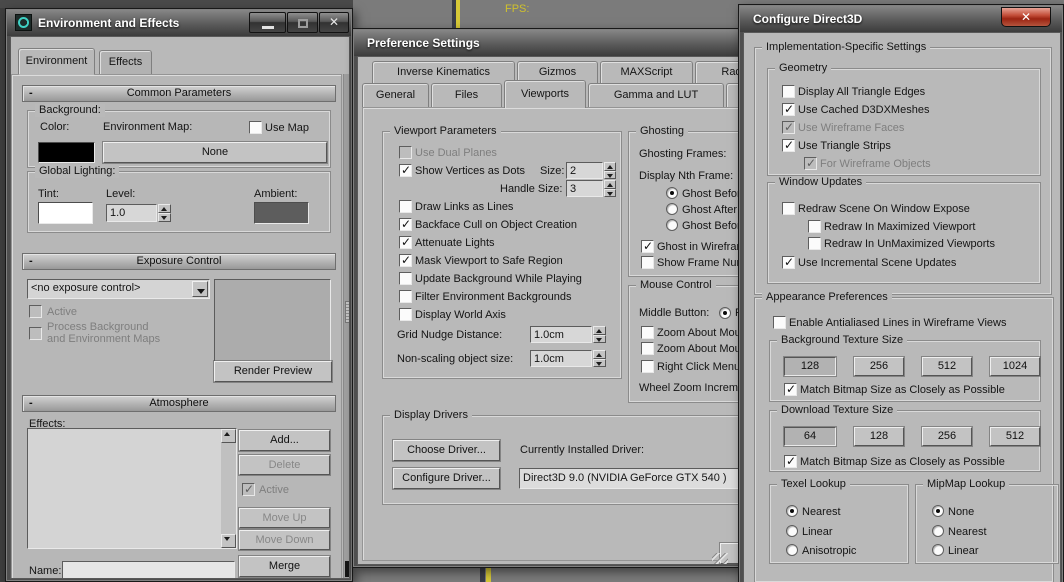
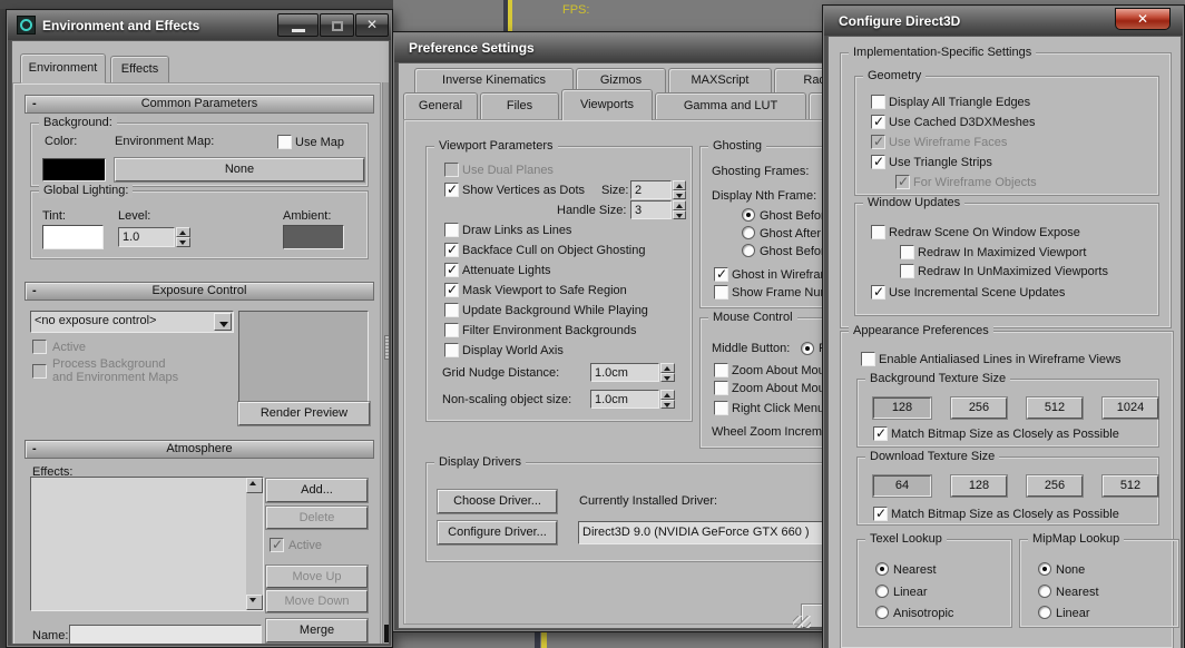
  FPS:
  Environment and Effects
  ✕
  Environment
  Effects
  -
  Common Parameters
  Background:
  Color:
  Environment Map:
  None
  Use Map
  Global Lighting:
  Tint:
  Level:
  Ambient:
  1.0
  -
  Exposure Control
  <no exposure control>
  Active
  Process Background
  and Environment Maps
  Render Preview
  -
  Atmosphere
  Effects:
  Add...
  Delete
  Active
  Move Up
  Move Down
  Name:
  Merge
  Preference Settings
  Inverse Kinematics
  Gizmos
  MAXScript
  General
  Files
  Viewports
  Gamma and LUT
  Viewport Parameters
  Use Dual Planes
  Show Vertices as Dots
  Size:
  2
  Handle Size:
  3
  Draw Links as Lines
- Backface Cull on Object Creation
+ Backface Cull on Object Ghosting
  Attenuate Lights
  Mask Viewport to Safe Region
  Update Background While Playing
  Filter Environment Backgrounds
  Display World Axis
  Grid Nudge Distance:
  1.0cm
  Non-scaling object size:
  1.0cm
  Ghosting
  Ghosting Frames:
  Display Nth Frame:
  Ghost in Wirefra
  Mouse Control
  Middle Button:
  Wheel Zoom Increm
  Display Drivers
  Choose Driver...
  Currently Installed Driver:
  Configure Driver...
- Direct3D 9.0 (NVIDIA GeForce GTX 540 )
+ Direct3D 9.0 (NVIDIA GeForce GTX 660 )
  Configure Direct3D
  ✕
  Implementation-Specific Settings
  Geometry
  Display All Triangle Edges
  Use Cached D3DXMeshes
  Use Wireframe Faces
  Use Triangle Strips
  For Wireframe Objects
  Window Updates
  Redraw Scene On Window Expose
  Redraw In Maximized Viewport
  Redraw In UnMaximized Viewports
  Use Incremental Scene Updates
  Appearance Preferences
  Enable Antialiased Lines in Wireframe Views
  Background Texture Size
  128
  256
  512
  1024
  Match Bitmap Size as Closely as Possible
  Download Texture Size
  64
  128
  256
  512
  Match Bitmap Size as Closely as Possible
  Texel Lookup
  Nearest
  Linear
  Anisotropic
  MipMap Lookup
  None
  Nearest
  Linear
